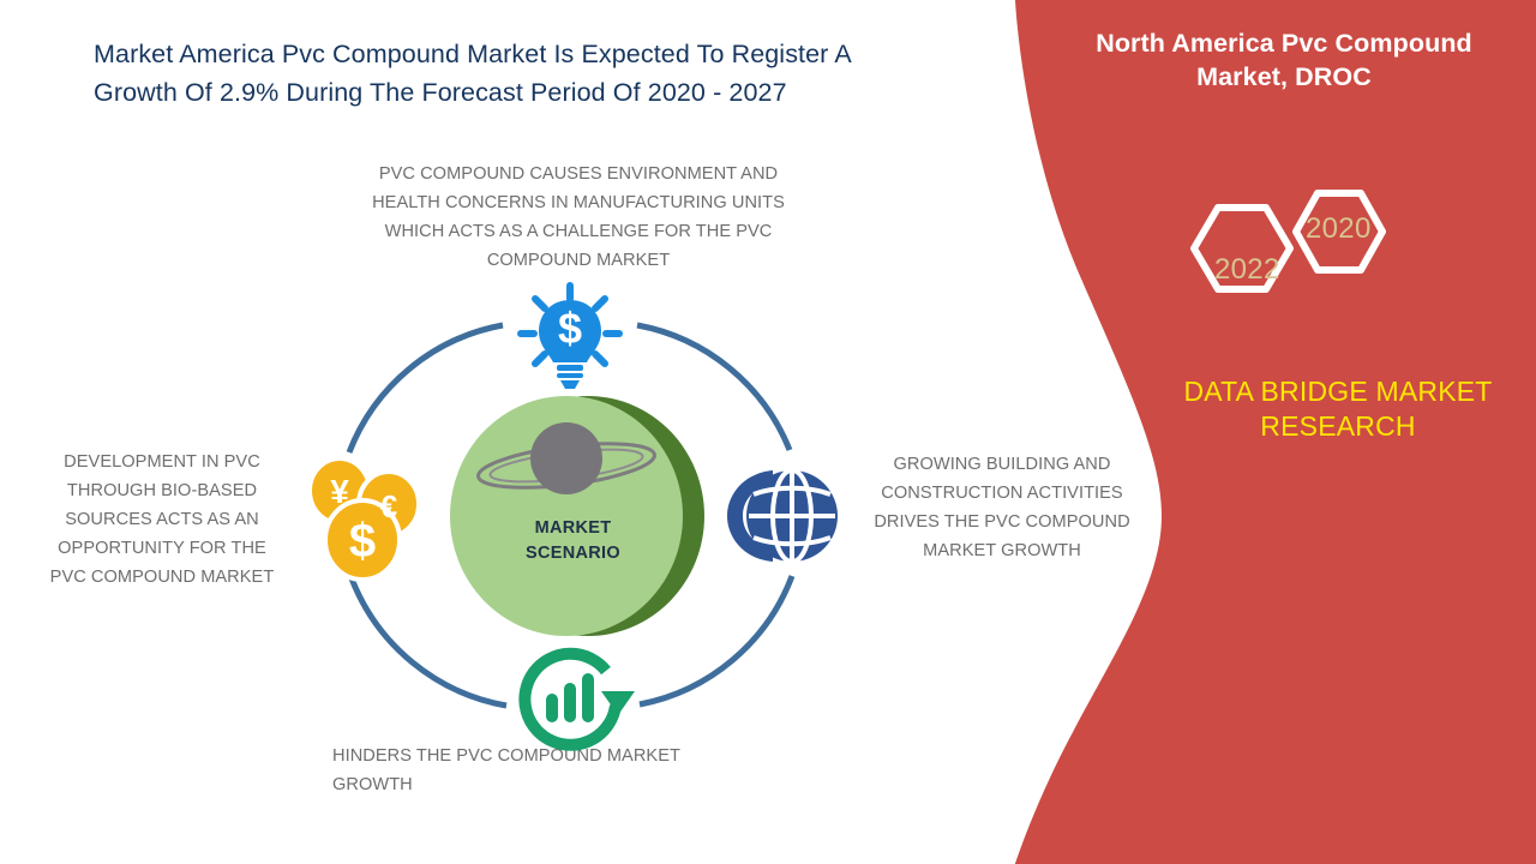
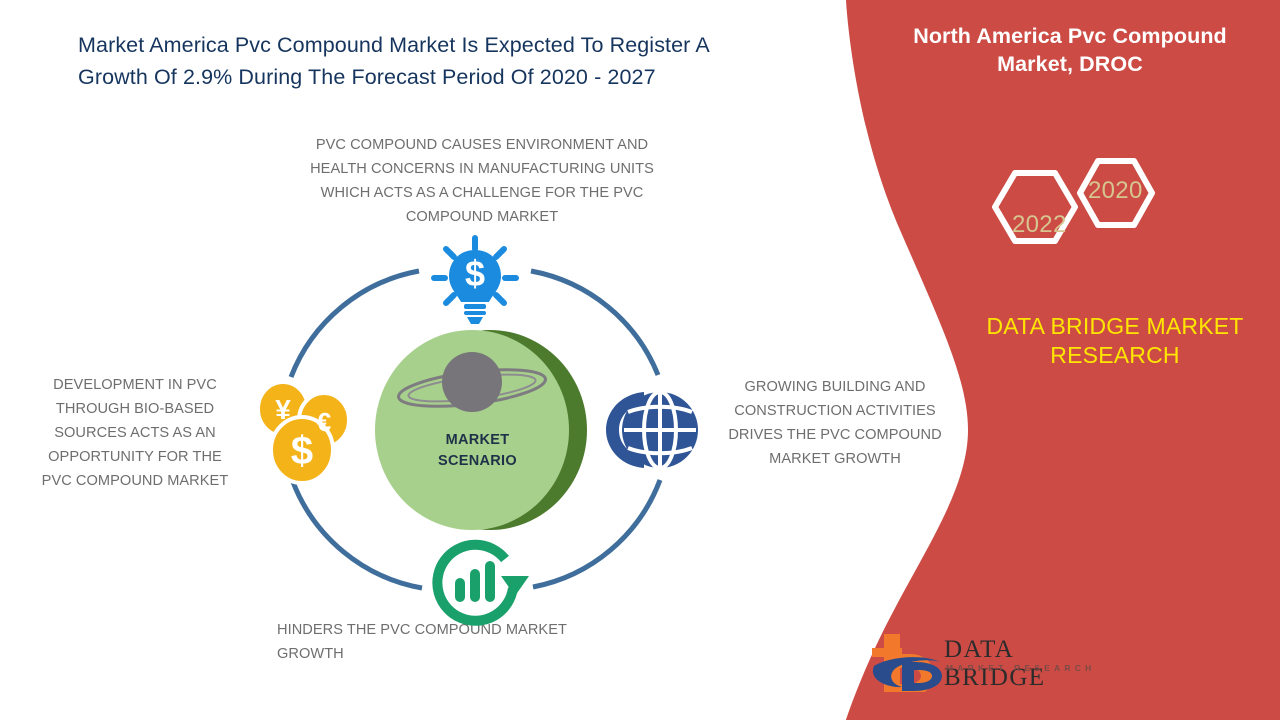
  North America Pvc Compound
  Market, DROC
  2020
  2022
  DATA BRIDGE MARKET
  RESEARCH
+ DATA BRIDGE
+ MARKET RESEARCH
  Market America Pvc Compound Market Is Expected To Register A
  Growth Of 2.9% During The Forecast Period Of 2020 - 2027
  PVC COMPOUND CAUSES ENVIRONMENT AND
  HEALTH CONCERNS IN MANUFACTURING UNITS
  WHICH ACTS AS A CHALLENGE FOR THE PVC
  COMPOUND MARKET
  DEVELOPMENT IN PVC
  THROUGH BIO-BASED
  SOURCES ACTS AS AN
  OPPORTUNITY FOR THE
  PVC COMPOUND MARKET
  GROWING BUILDING AND
  CONSTRUCTION ACTIVITIES
  DRIVES THE PVC COMPOUND
  MARKET GROWTH
  HINDERS THE PVC COMPOUND MARKET
  GROWTH
  $
  ¥
  €
  $
  MARKET
  SCENARIO
